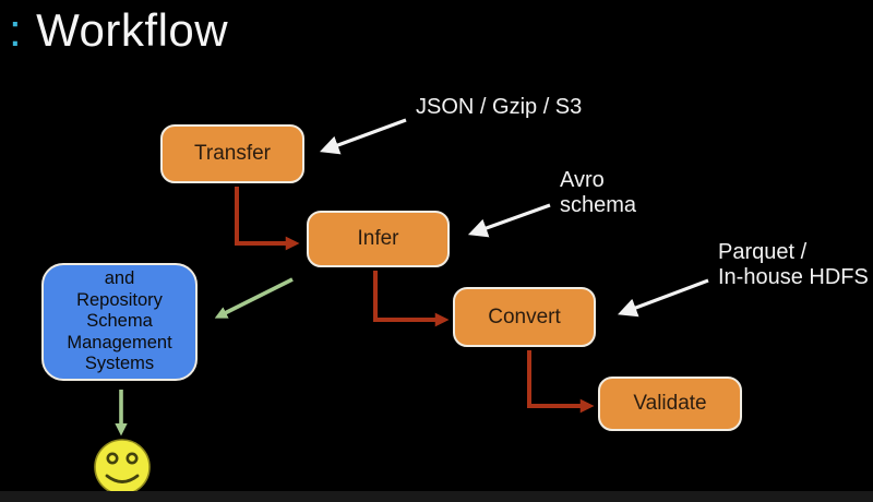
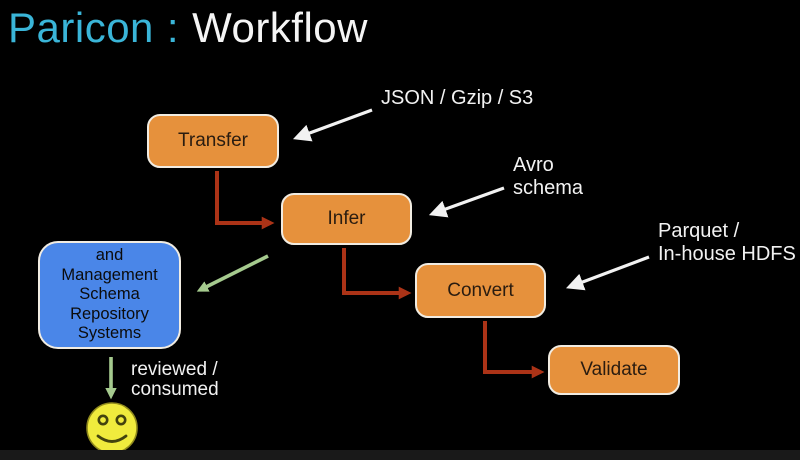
+ Paricon
  :
  Workflow
  Transfer
  Infer
  Convert
  Validate
  and
- Repository
+ Management
  Schema
- Management
+ Repository
  Systems
  JSON / Gzip / S3
  Avro
  schema
  Parquet /
  In-house HDFS
+ reviewed /
+ consumed
